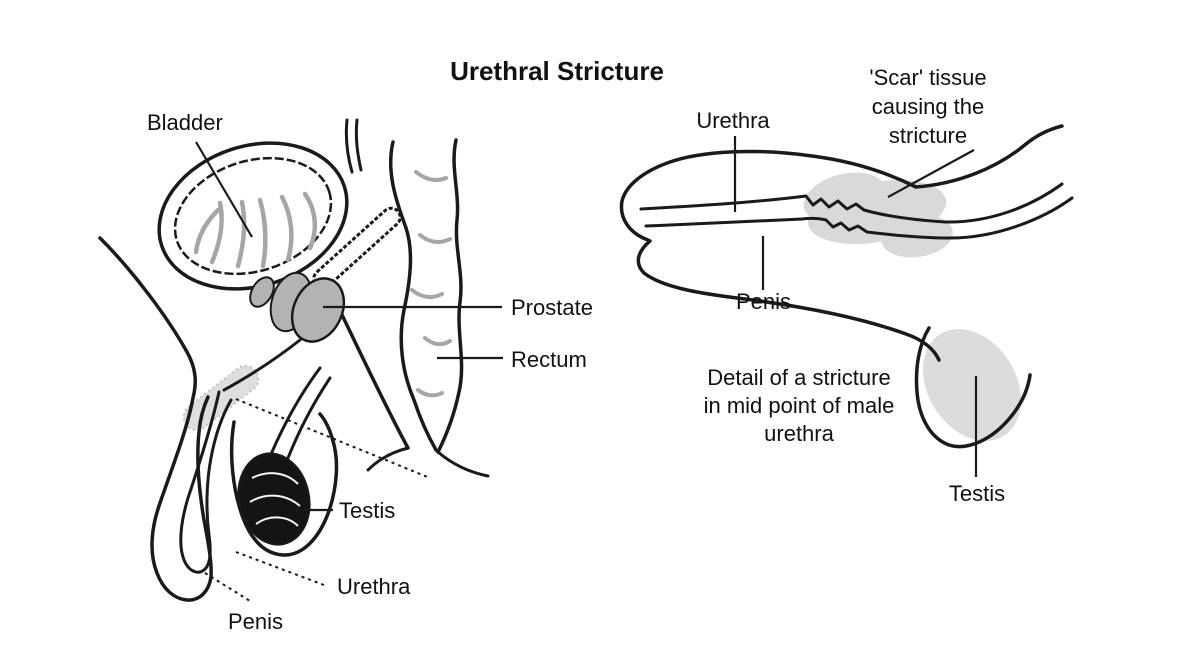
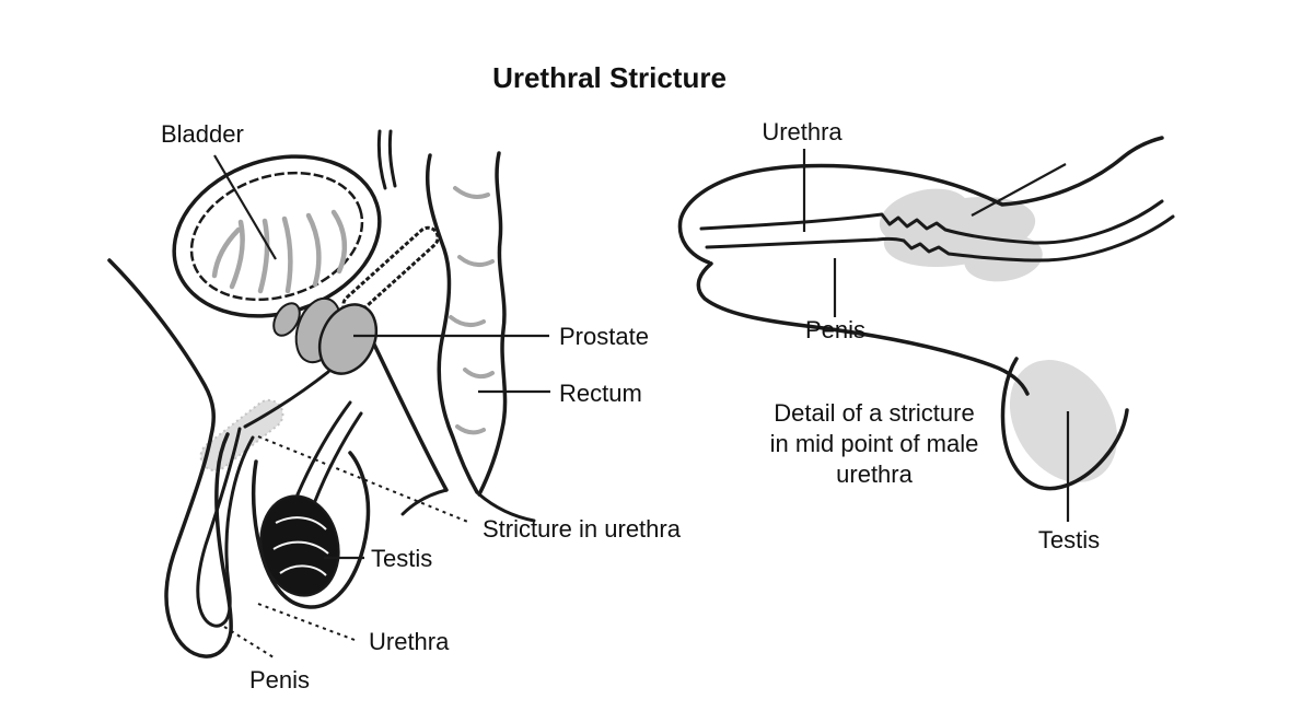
  Urethral Stricture
  Bladder
  Prostate
  Rectum
+ Stricture in urethra
  Testis
  Urethra
  Penis
  Urethra
- 'Scar' tissue
- causing the
- stricture
  Penis
  Detail of a stricture
  in mid point of male
  urethra
  Testis
